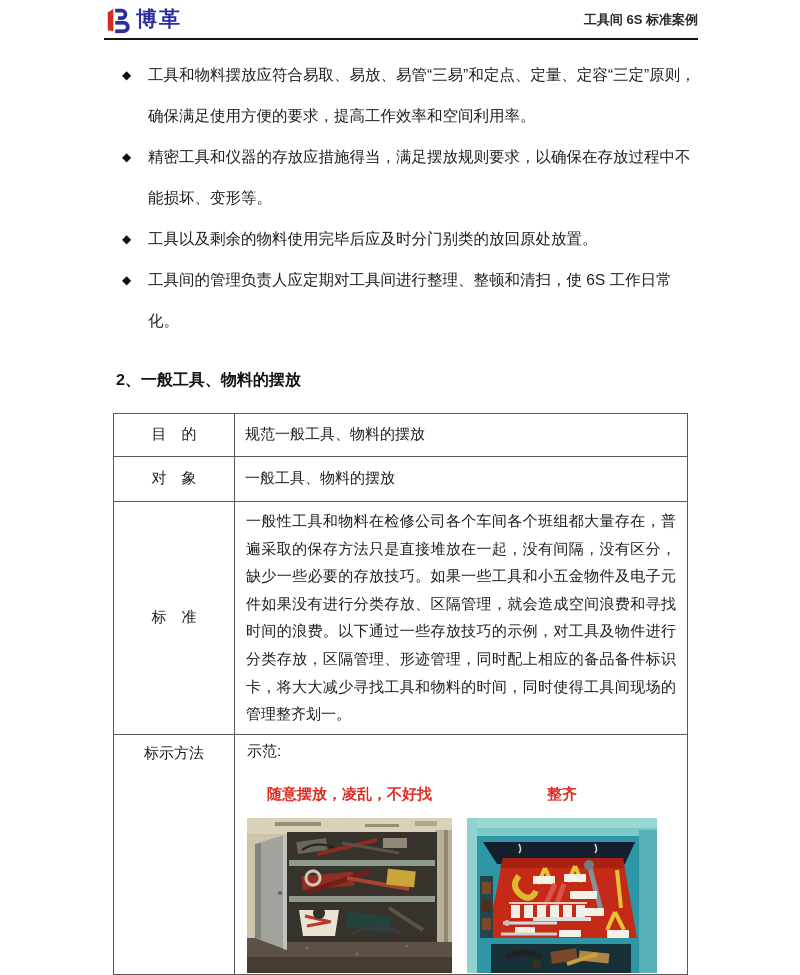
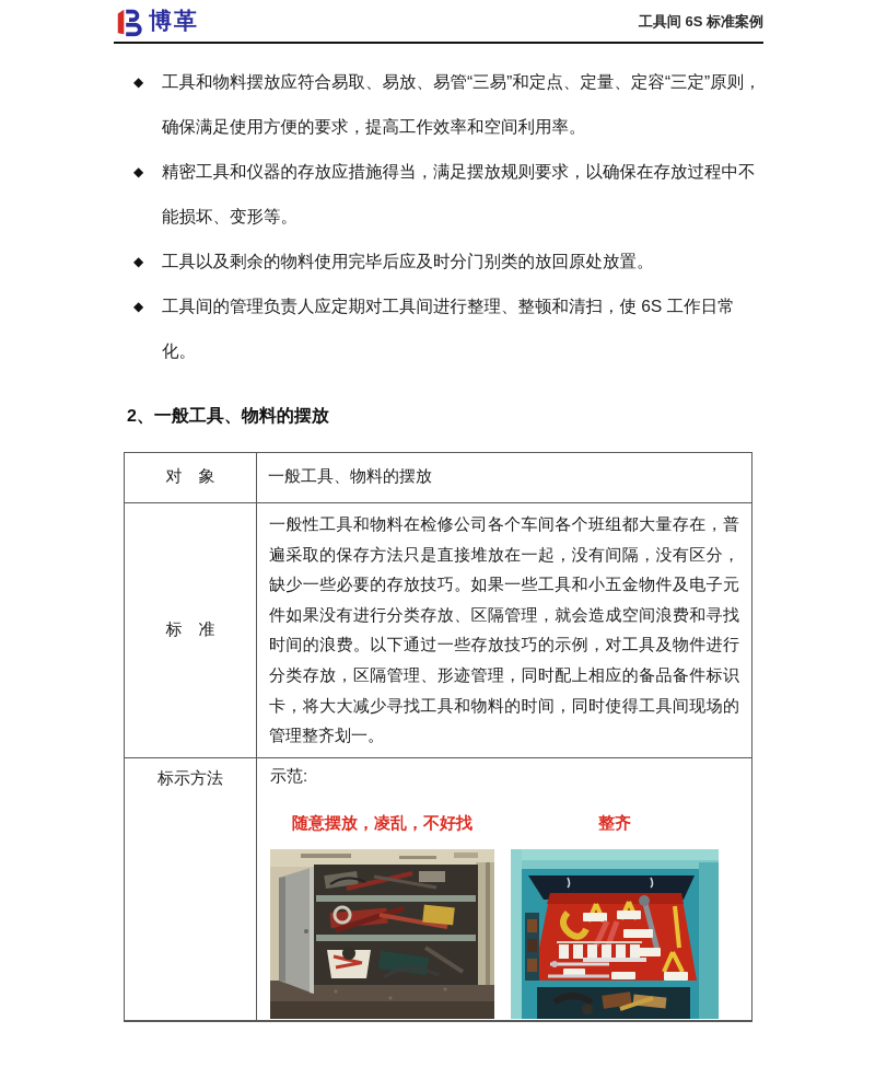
  博革
  工具间 6S 标准案例
  ◆
  工具和物料摆放应符合易取、易放、易管“三易”和定点、定量、定容“三定”原则，确保满足使用方便的要求，提高工作效率和空间利用率。
  ◆
  精密工具和仪器的存放应措施得当，满足摆放规则要求，以确保在存放过程中不能损坏、变形等。
  ◆
  工具以及剩余的物料使用完毕后应及时分门别类的放回原处放置。
  ◆
  工具间的管理负责人应定期对工具间进行整理、整顿和清扫，使 6S 工作日常化。
  2、一般工具、物料的摆放
- 目 的
- 规范一般工具、物料的摆放
  对 象
  一般工具、物料的摆放
  标 准
  一般性工具和物料在检修公司各个车间各个班组都大量存在，普遍采取的保存方法只是直接堆放在一起，没有间隔，没有区分，缺少一些必要的存放技巧。如果一些工具和小五金物件及电子元件如果没有进行分类存放、区隔管理，就会造成空间浪费和寻找时间的浪费。以下通过一些存放技巧的示例，对工具及物件进行分类存放，区隔管理、形迹管理，同时配上相应的备品备件标识卡，将大大减少寻找工具和物料的时间，同时使得工具间现场的管理整齐划一。
  标示方法
  示范:
  随意摆放，凌乱，不好找
  整齐
